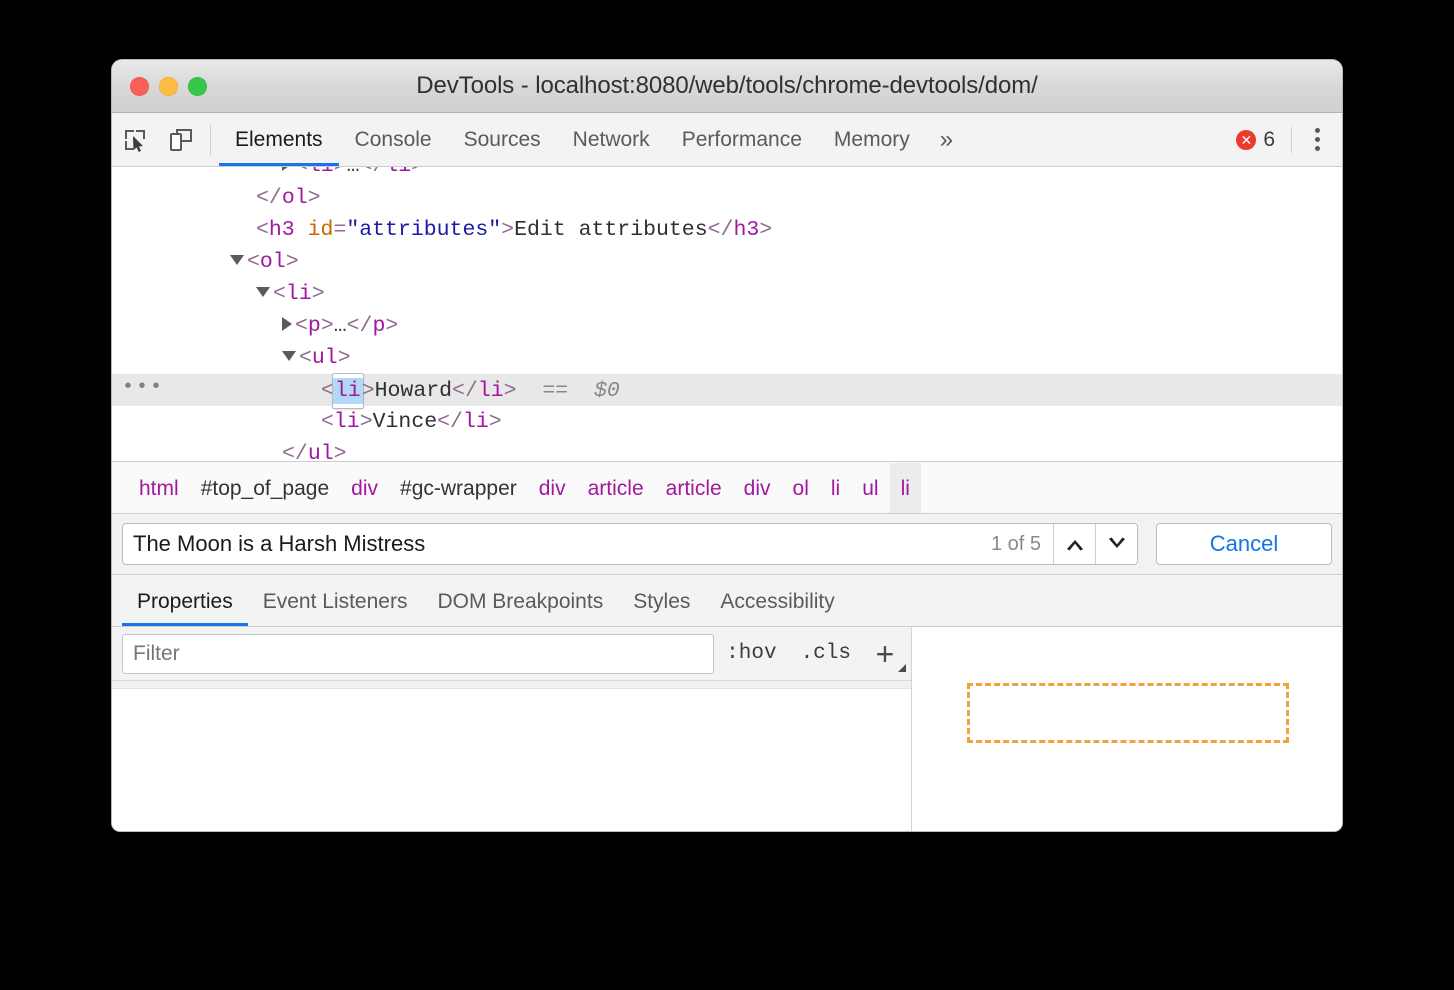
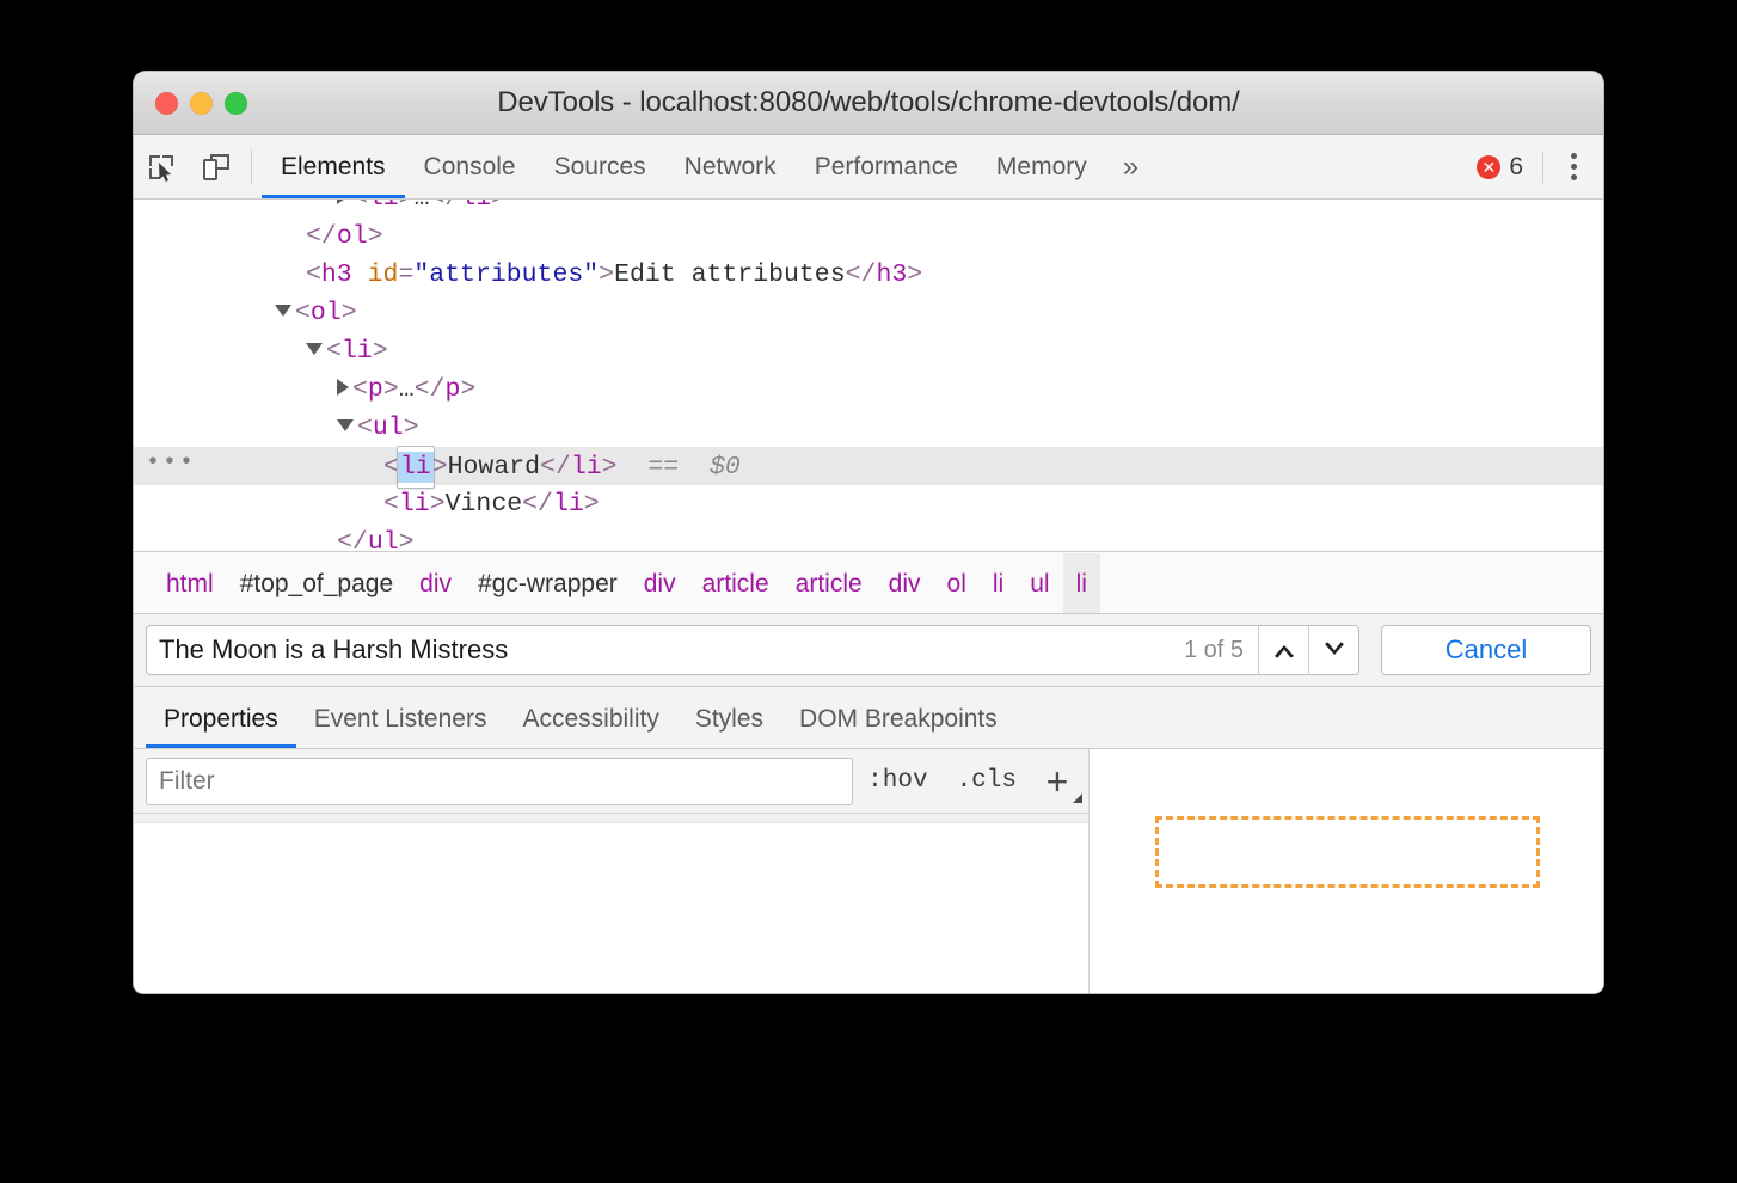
  DevTools - localhost:8080/web/tools/chrome-devtools/dom/
  Elements
  Console
  Sources
  Network
  Performance
  Memory
  »
  ✕
  6
  </ol>
  <h3 id="attributes">Edit attributes</h3>
  <ol>
  <li>
  <p>…</p>
  <ul>
  •••
  <li>Howard</li> == $0
  <li>Vince</li>
  </ul>
  html
  #top_of_page
  div
  #gc-wrapper
  div
  article
  article
  div
  ol
  li
  ul
  li
  The Moon is a Harsh Mistress
  1 of 5
  Cancel
  Properties
  Event Listeners
- DOM Breakpoints
+ Accessibility
  Styles
- Accessibility
+ DOM Breakpoints
  Filter
  :hov
  .cls
  +
